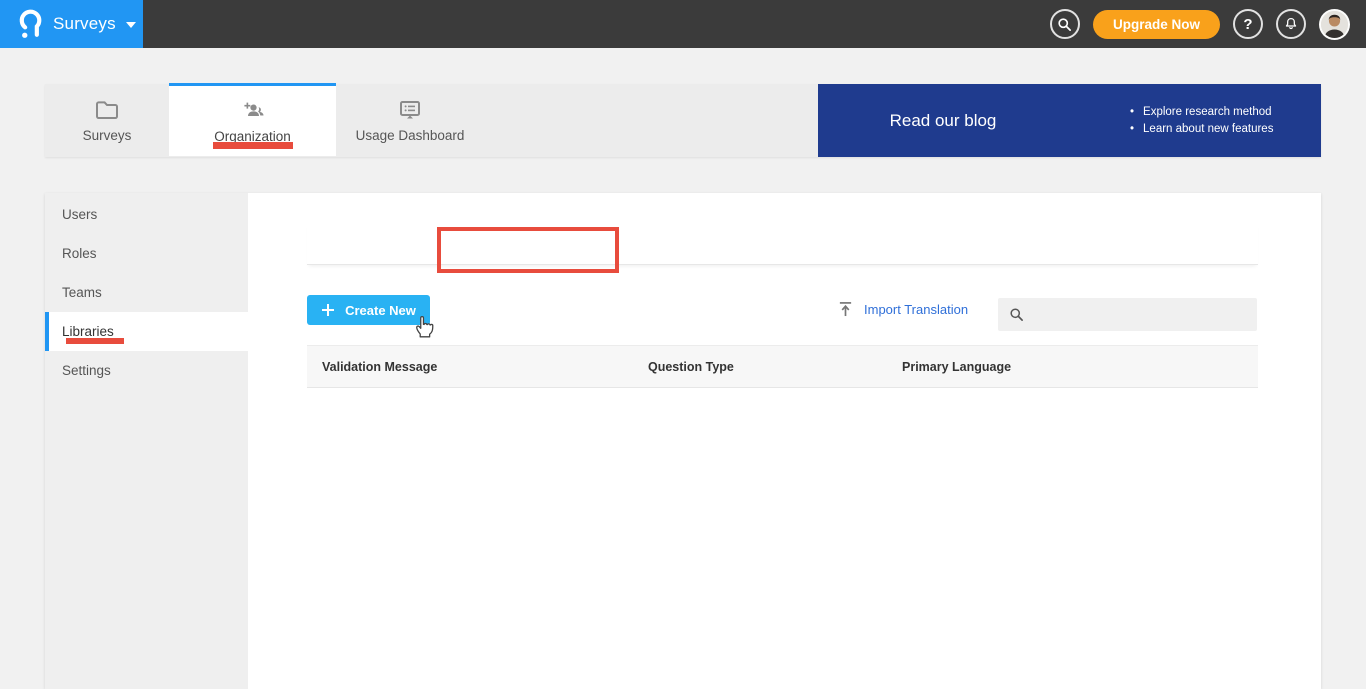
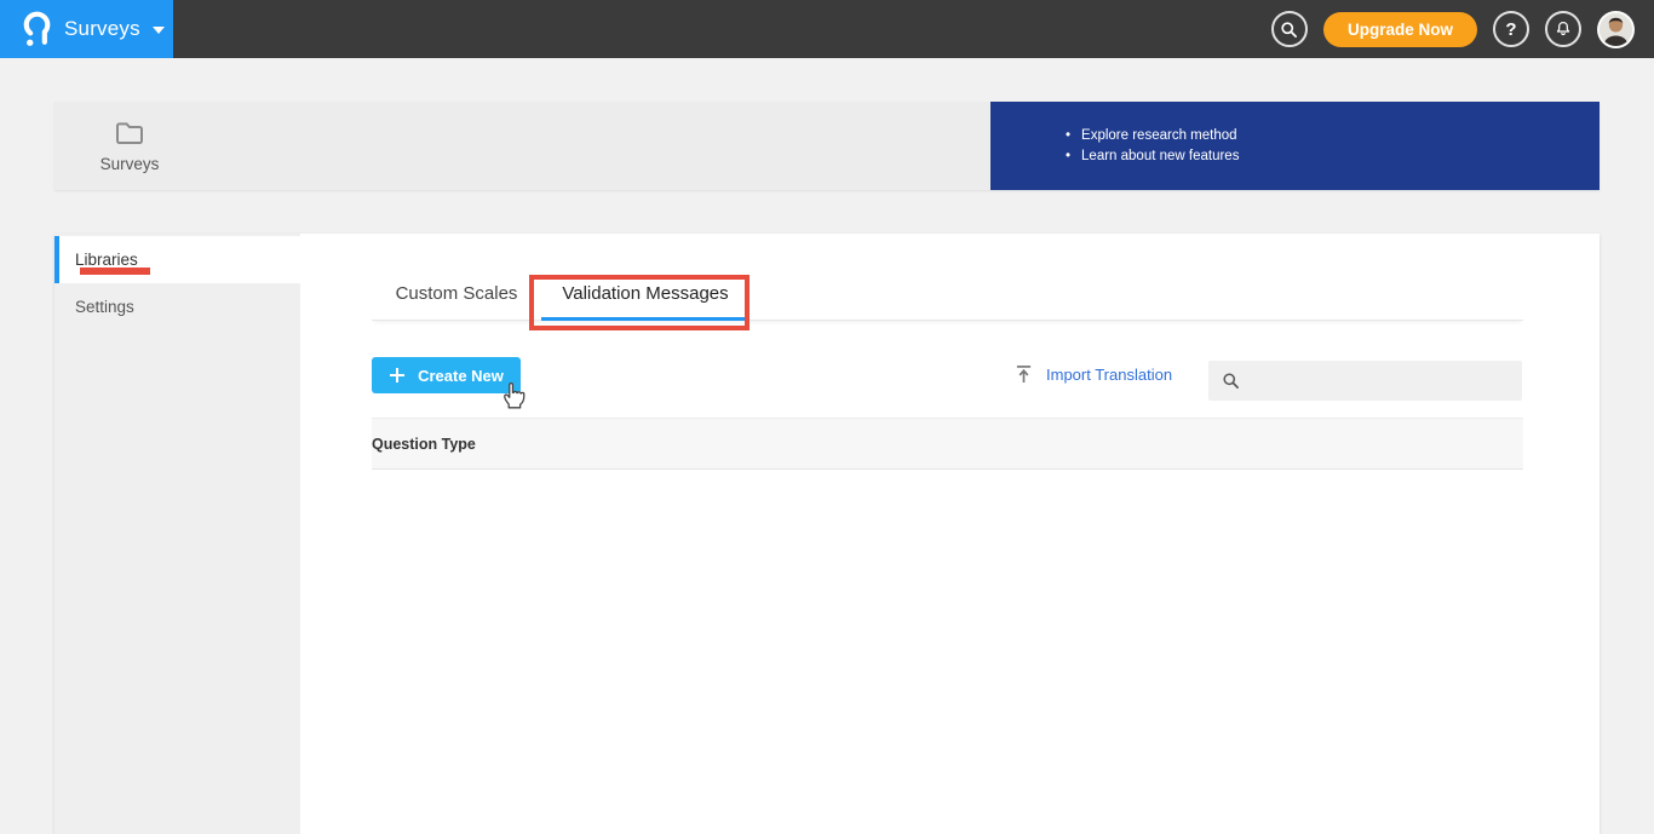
  Surveys
  Upgrade Now
  ?
  Surveys
- Organization
- Usage Dashboard
- Read our blog
  Explore research method
  Learn about new features
- Users
- Roles
- Teams
  Libraries
  Settings
+ Custom Scales
+ Validation Messages
  Create New
  Import Translation
- Validation Message
  Question Type
- Primary Language
